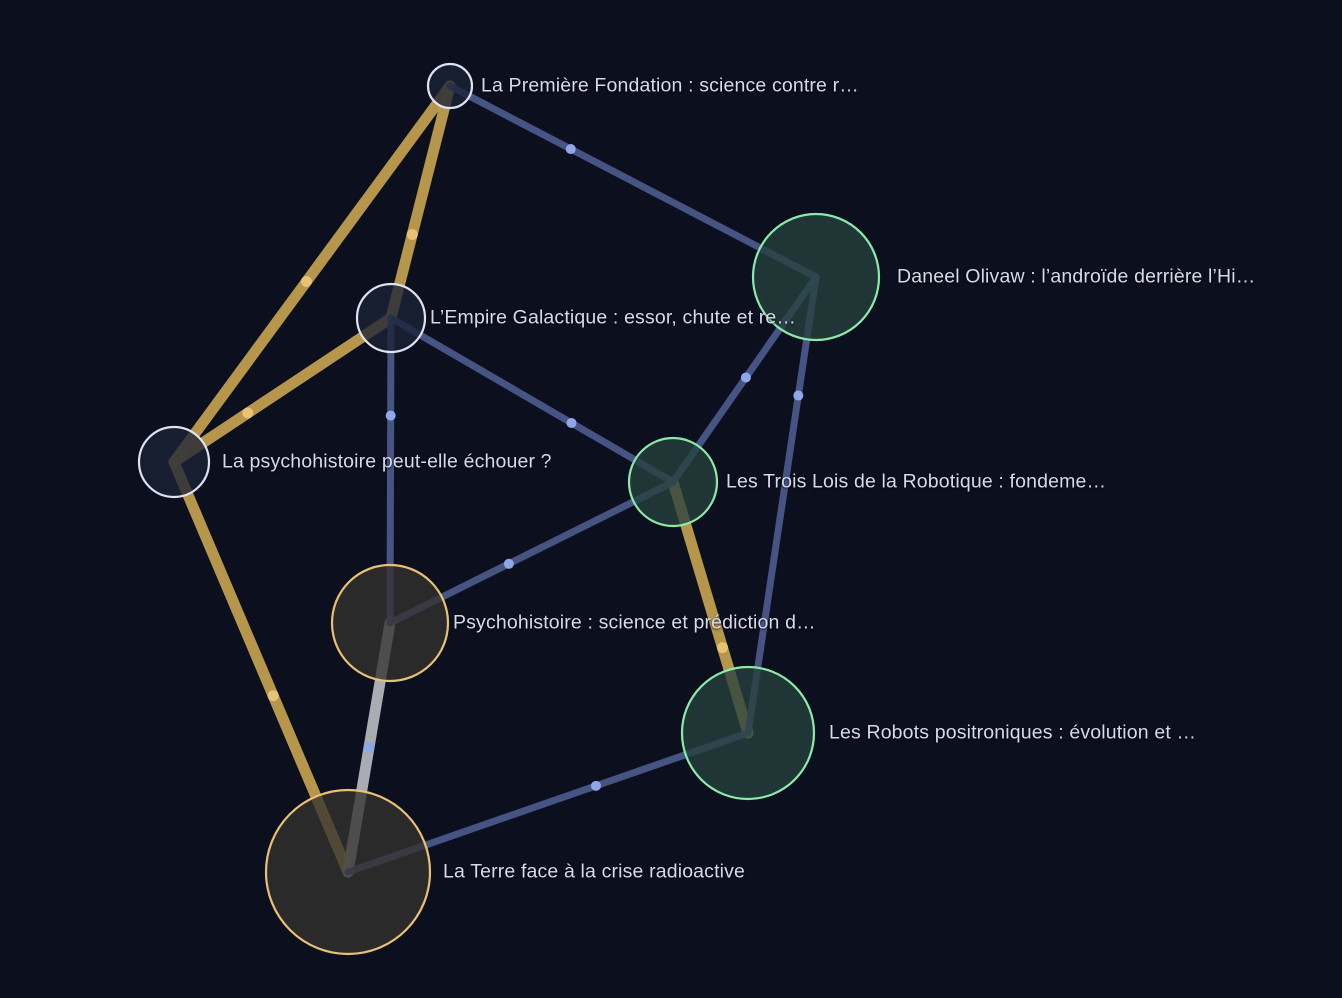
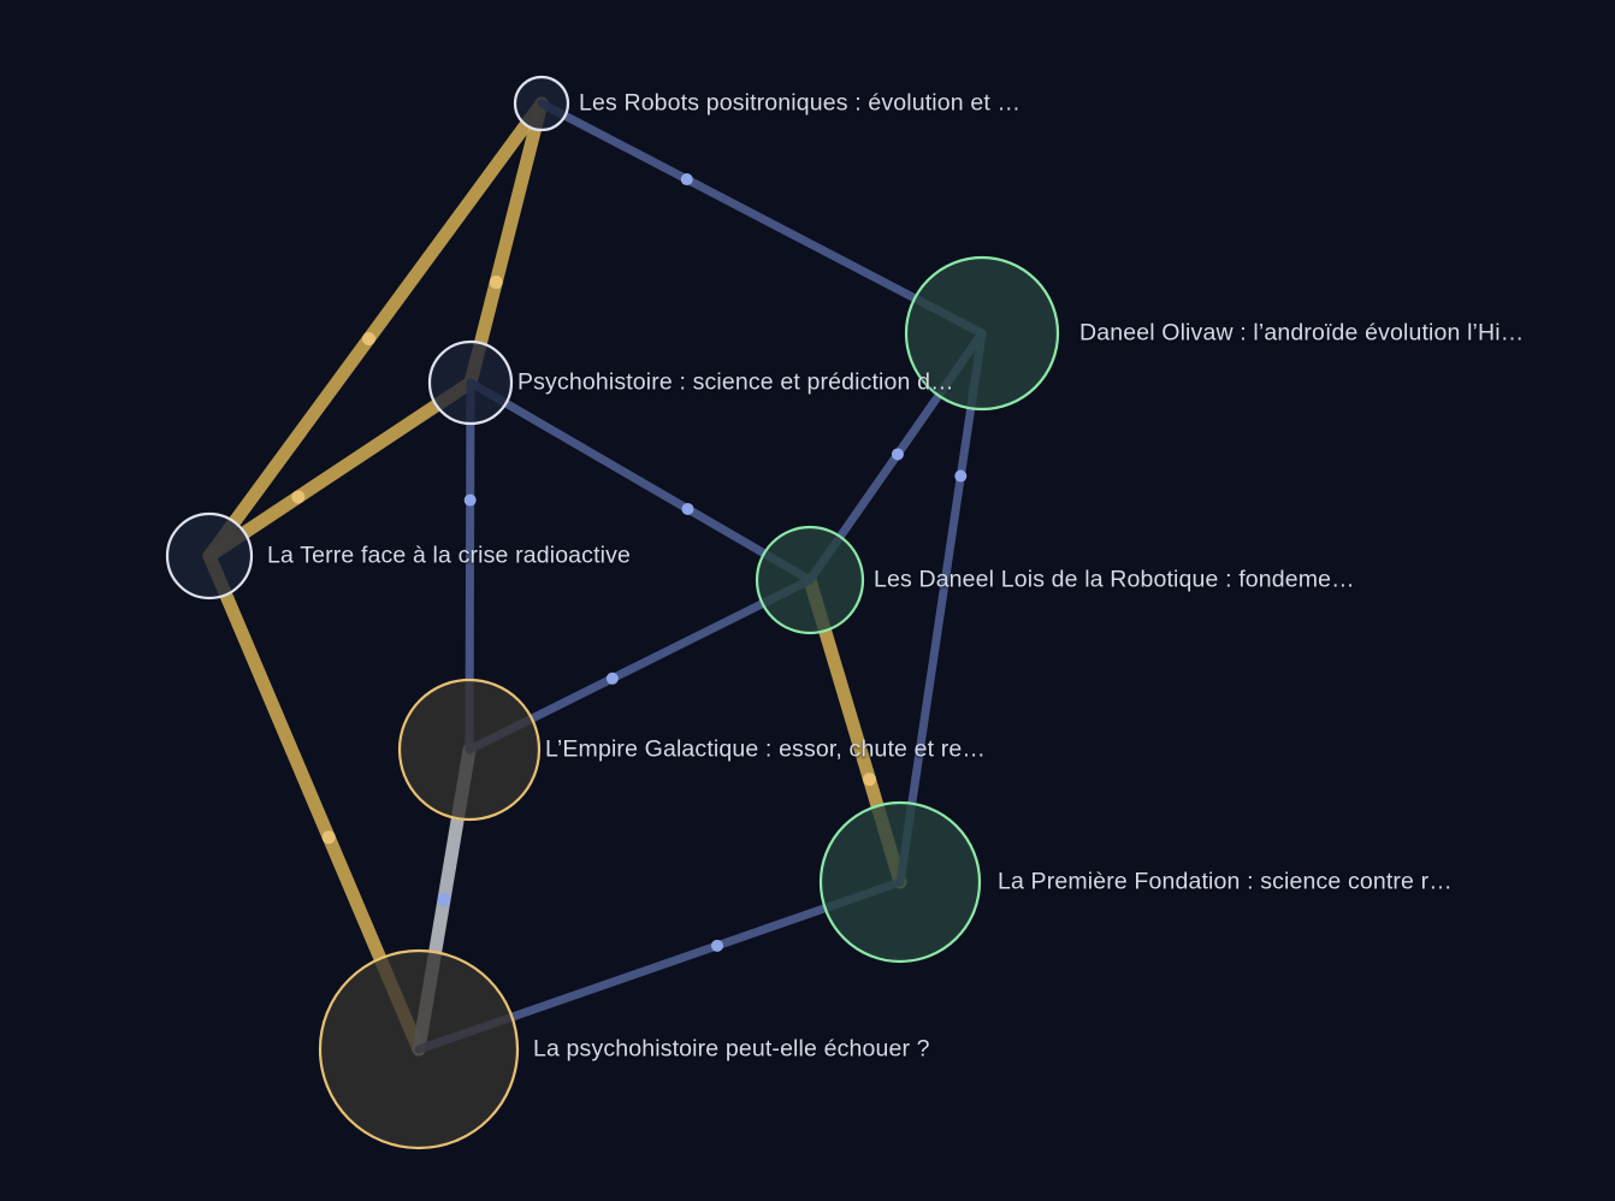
- La Première Fondation : science contre r…
+ Les Robots positroniques : évolution et …
- Daneel Olivaw : l’androïde derrière l’Hi…
+ Daneel Olivaw : l’androïde évolution l’Hi…
- L’Empire Galactique : essor, chute et re…
+ Psychohistoire : science et prédiction d…
- La psychohistoire peut-elle échouer ?
+ La Terre face à la crise radioactive
- Les Trois Lois de la Robotique : fondeme…
+ Les Daneel Lois de la Robotique : fondeme…
- Psychohistoire : science et prédiction d…
+ L’Empire Galactique : essor, chute et re…
- Les Robots positroniques : évolution et …
+ La Première Fondation : science contre r…
- La Terre face à la crise radioactive
+ La psychohistoire peut-elle échouer ?
